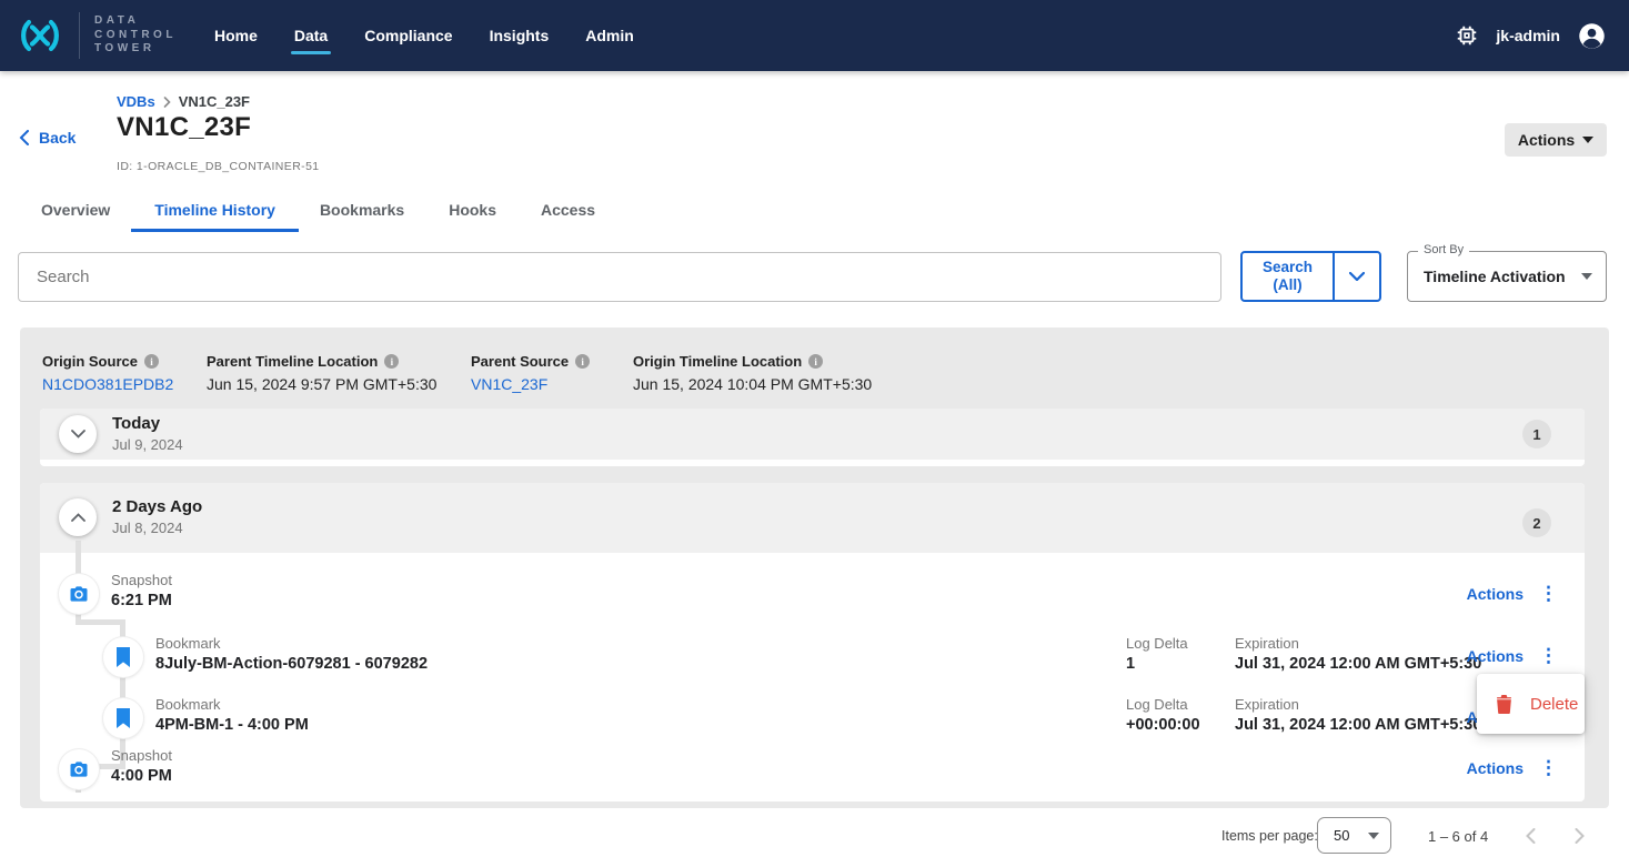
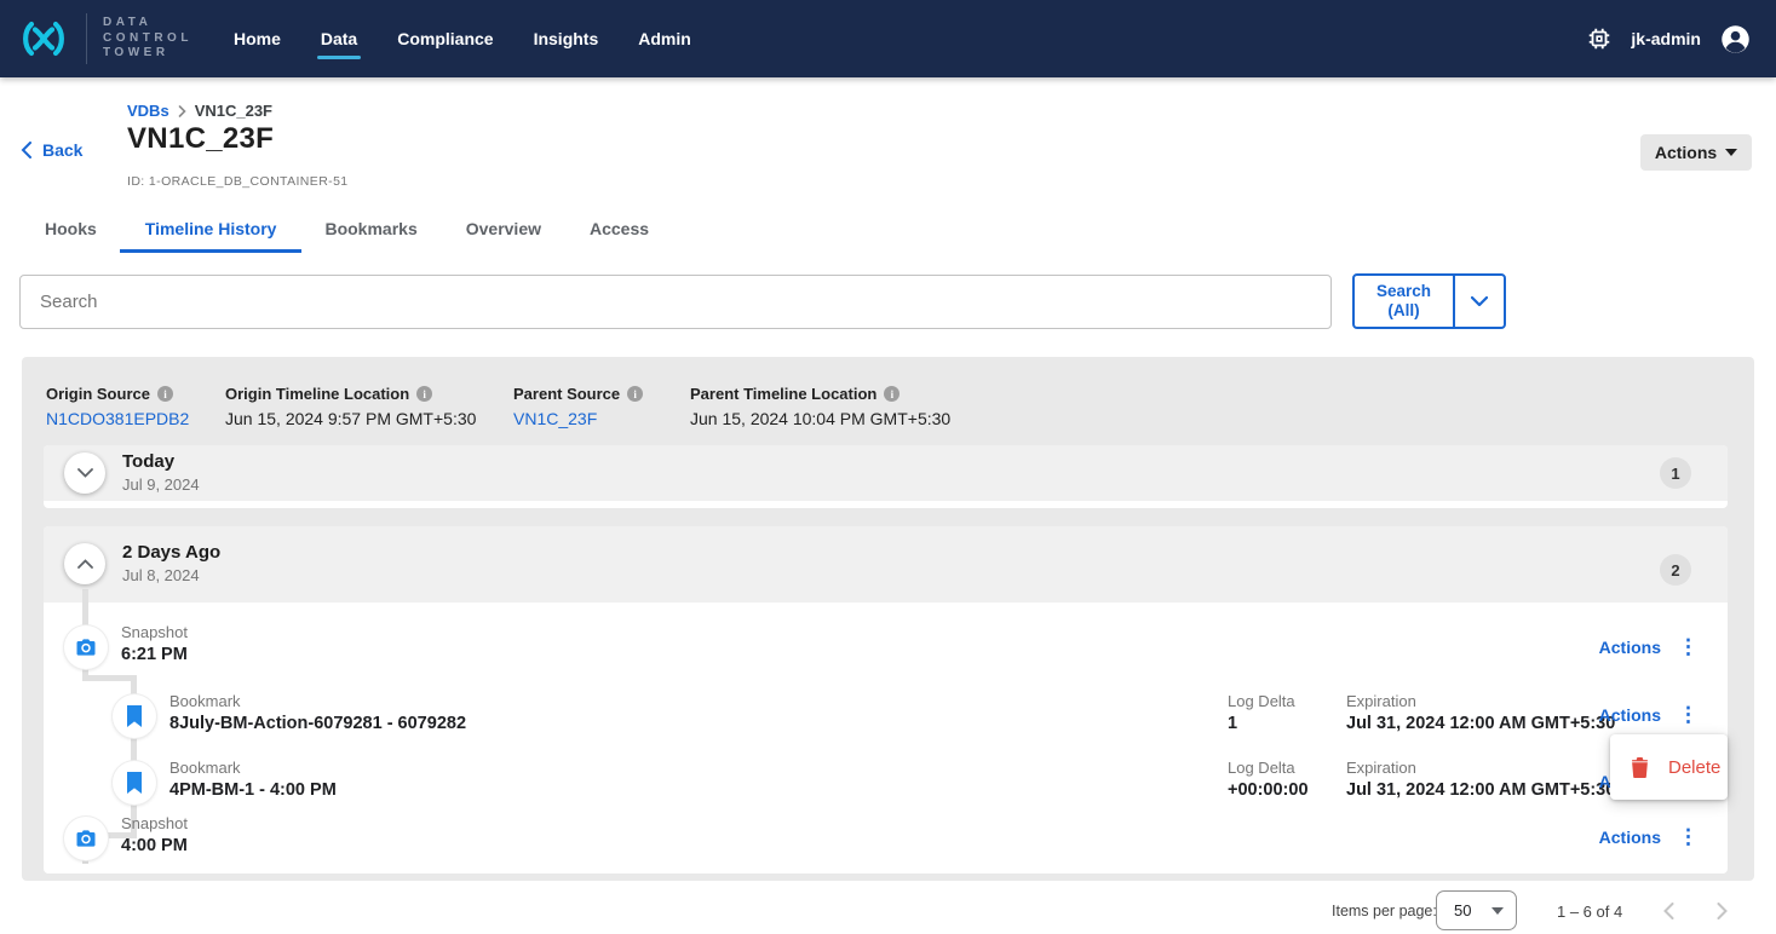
  DATA
  CONTROL
  TOWER
  Home
  Data
  Compliance
  Insights
  Admin
  jk-admin
  Back
  VDBs
  VN1C_23F
  VN1C_23F
  ID: 1-ORACLE_DB_CONTAINER-51
  Actions
- Overview
+ Hooks
  Timeline History
  Bookmarks
- Hooks
+ Overview
  Access
  Search
  Search
  (All)
- Sort By
- Timeline Activation
  Origin Source
  i
  N1CDO381EPDB2
- Parent Timeline Location
+ Origin Timeline Location
  i
  Jun 15, 2024 9:57 PM GMT+5:30
  Parent Source
  i
  VN1C_23F
- Origin Timeline Location
+ Parent Timeline Location
  i
  Jun 15, 2024 10:04 PM GMT+5:30
  Today
  Jul 9, 2024
  1
  2 Days Ago
  Jul 8, 2024
  2
  Snapshot
  6:21 PM
  Actions
  ⋮
  Bookmark
  8July-BM-Action-6079281 - 6079282
  Log Delta
  1
  Expiration
  Jul 31, 2024 12:00 AM GMT+5:30
  Actions
  ⋮
  Bookmark
  4PM-BM-1 - 4:00 PM
  Log Delta
  +00:00:00
  Expiration
  Jul 31, 2024 12:00 AM GMT+5:3
  Snapshot
  4:00 PM
  Actions
  ⋮
  Delete
  Items per page
  50
  1 – 6 of 4
